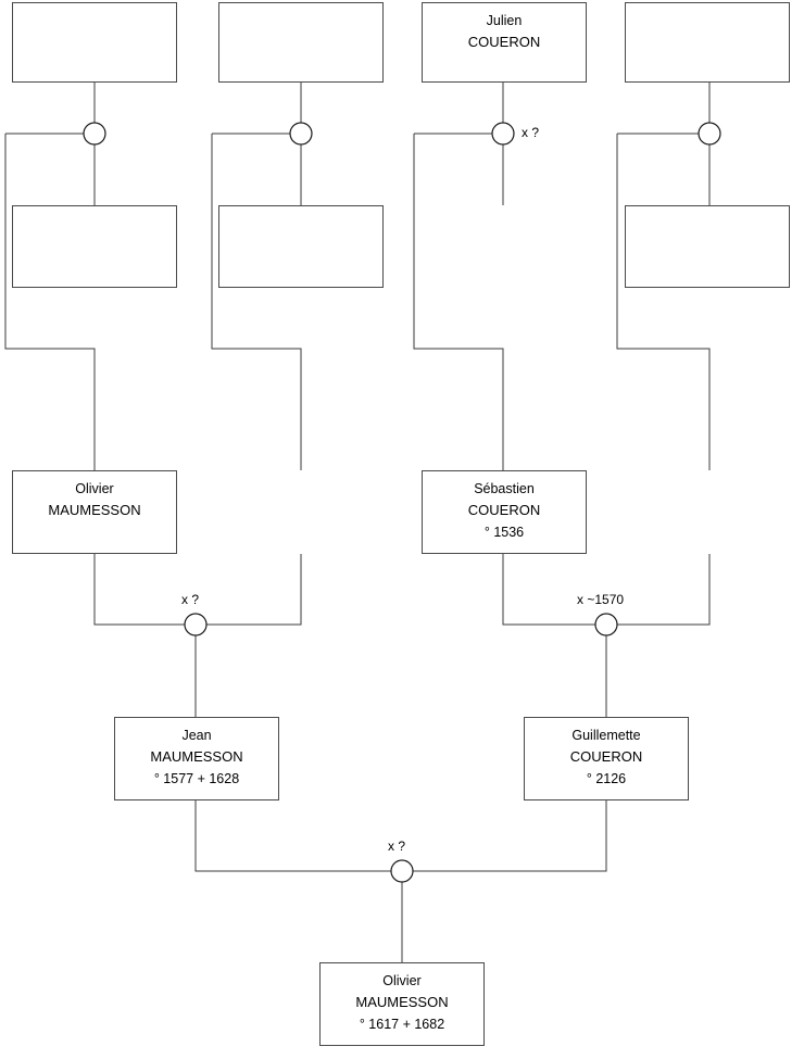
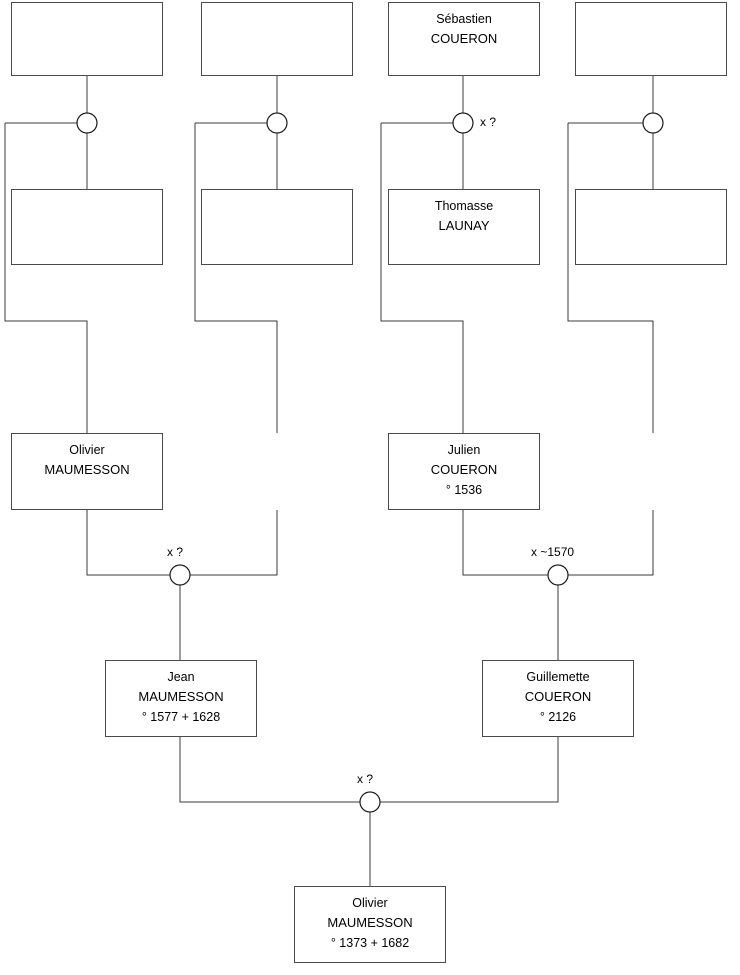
- Julien
+ Sébastien
  COUERON
+ Thomasse
+ LAUNAY
  Olivier
  MAUMESSON
- Sébastien
+ Julien
  COUERON
  ° 1536
  Jean
  MAUMESSON
  ° 1577 + 1628
  Guillemette
  COUERON
  ° 2126
  Olivier
  MAUMESSON
- ° 1617 + 1682
+ ° 1373 + 1682
  x ?
  x ?
  x ~1570
  x ?
